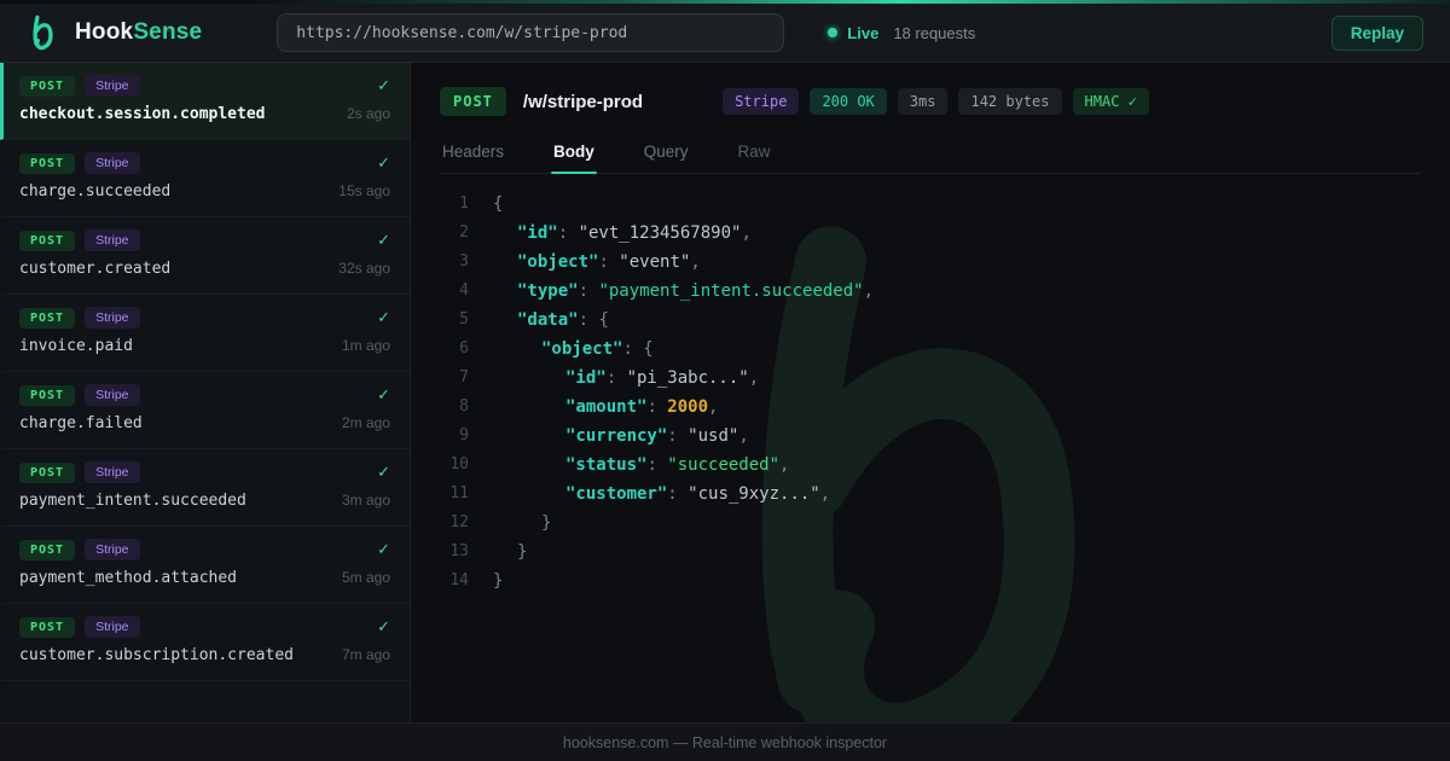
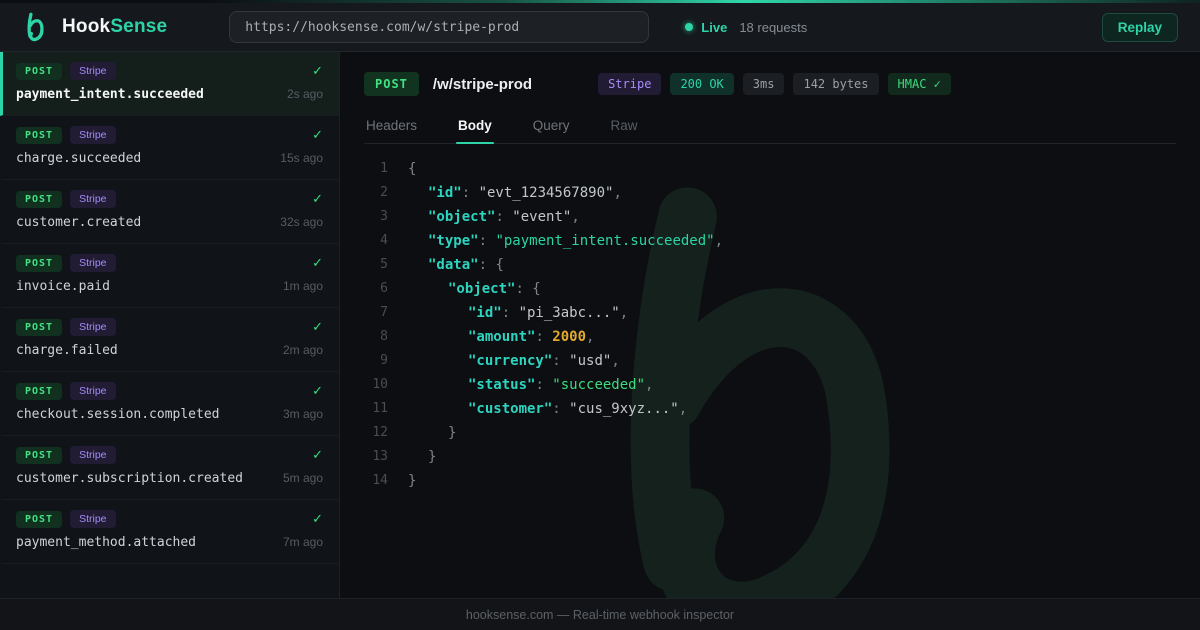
  HookSense
  https://hooksense.com/w/stripe-prod
  Live
  18 requests
  Replay
  POST
  Stripe
  ✓
- checkout.session.completed
+ payment_intent.succeeded
  2s ago
  POST
  Stripe
  ✓
  charge.succeeded
  15s ago
  POST
  Stripe
  ✓
  customer.created
  32s ago
  POST
  Stripe
  ✓
  invoice.paid
  1m ago
  POST
  Stripe
  ✓
  charge.failed
  2m ago
  POST
  Stripe
  ✓
- payment_intent.succeeded
+ checkout.session.completed
  3m ago
  POST
  Stripe
  ✓
- payment_method.attached
+ customer.subscription.created
  5m ago
  POST
  Stripe
  ✓
- customer.subscription.created
+ payment_method.attached
  7m ago
  POST
  /w/stripe-prod
  Stripe
  200 OK
  3ms
  142 bytes
  HMAC ✓
  Headers
  Body
  Query
  Raw
  1
  {
  2
  "id": "evt_1234567890",
  3
  "object": "event",
  4
  "type": "payment_intent.succeeded",
  5
  "data": {
  6
  "object": {
  7
  "id": "pi_3abc...",
  8
  "amount": 2000,
  9
  "currency": "usd",
  10
  "status": "succeeded",
  11
  "customer": "cus_9xyz...",
  12
  }
  13
  }
  14
  }
  hooksense.com — Real-time webhook inspector
